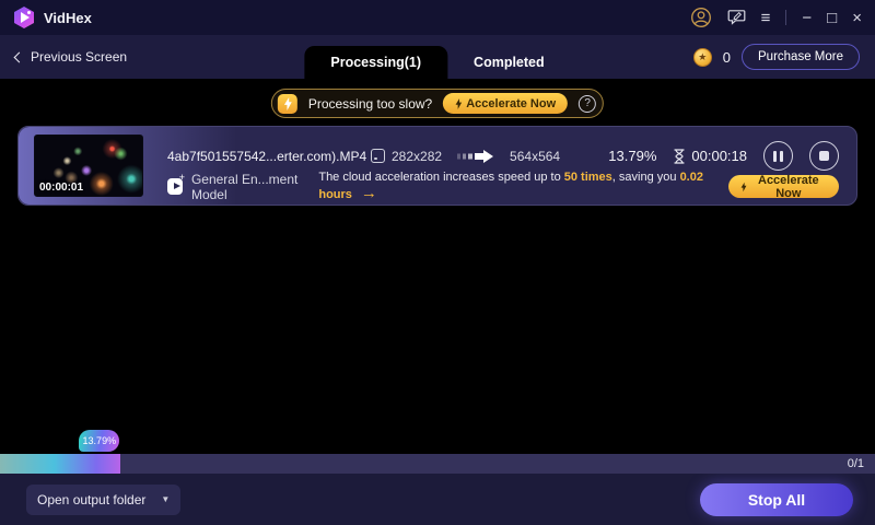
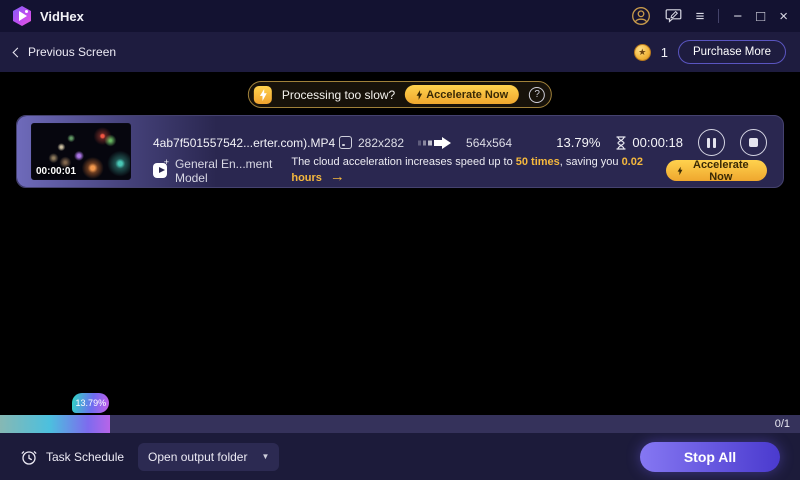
  VidHex
  ≡
  −
  □
  ×
  Previous Screen
- Processing(1)
- Completed
  ★
- 0
+ 1
  Purchase More
  Processing too slow?
  Accelerate Now
  ?
  00:00:01
  4ab7f501557542...erter.com).MP4
  282x282
  564x564
  13.79%
  00:00:18
  General En...ment Model
  The cloud acceleration increases speed up to 50 times, saving you 0.02 hours →
  Accelerate Now
  13.79%
  0/1
+ Task Schedule
  Open output folder
  ▼
  Stop All
